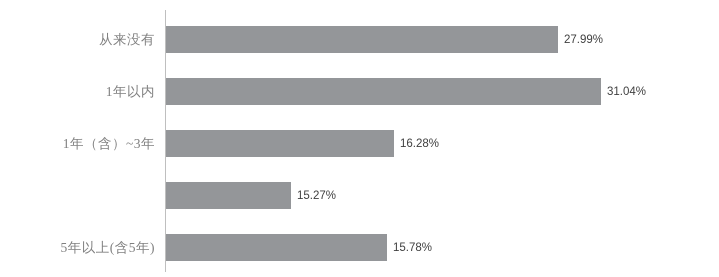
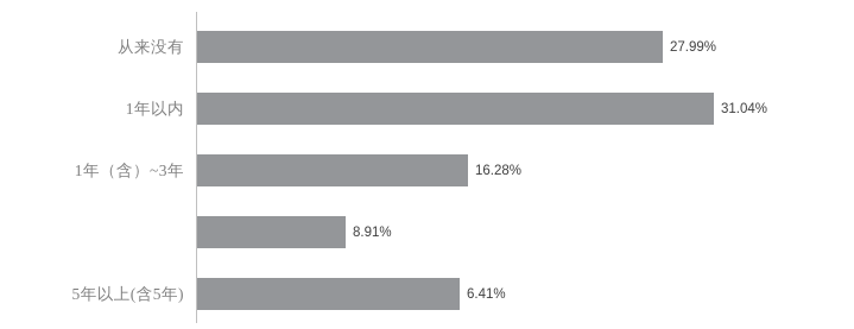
  从来没有
  27.99%
  1年以内
  31.04%
  1年（含）~3年
  16.28%
- 15.27%
+ 8.91%
  5年以上(含5年)
- 15.78%
+ 6.41%
